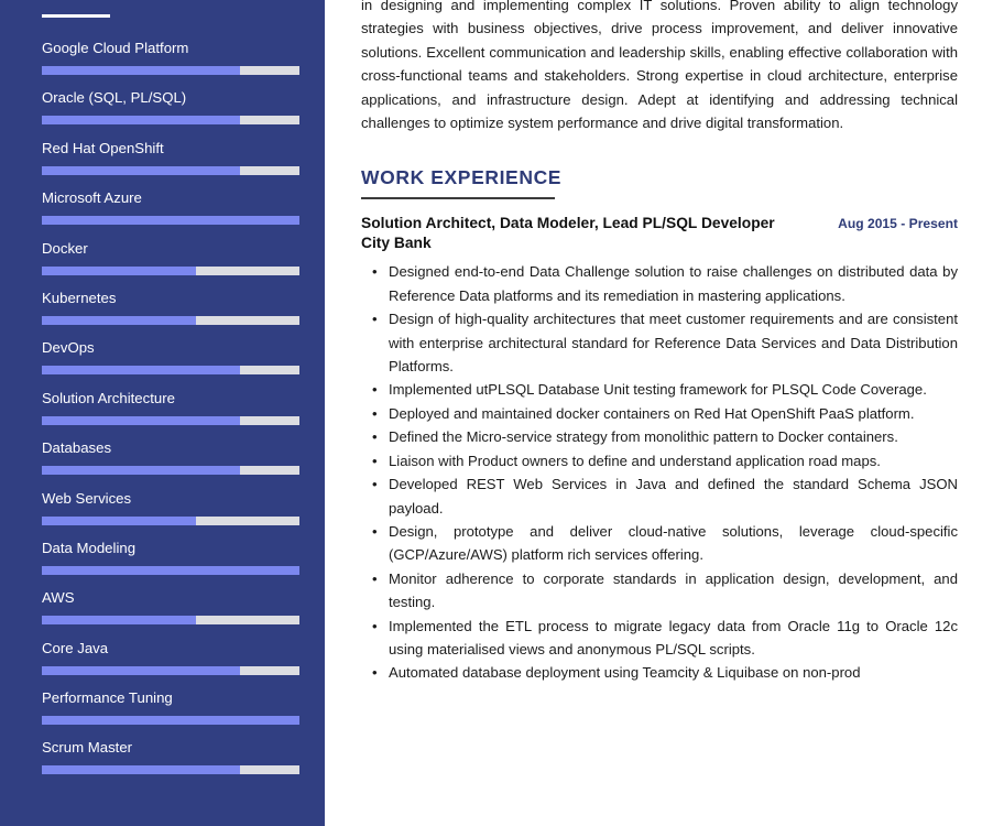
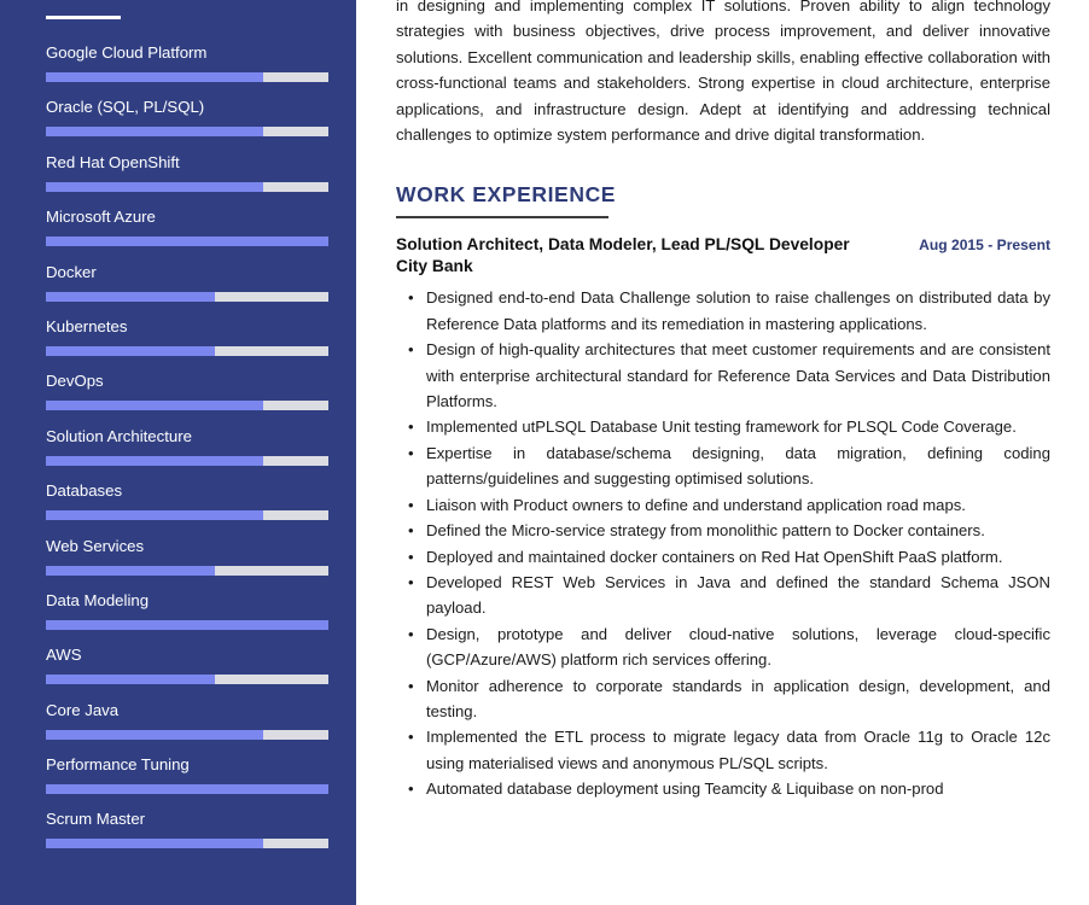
  Google Cloud Platform
  Oracle (SQL, PL/SQL)
  Red Hat OpenShift
  Microsoft Azure
  Docker
  Kubernetes
  DevOps
  Solution Architecture
  Databases
  Web Services
  Data Modeling
  AWS
  Core Java
  Performance Tuning
  Scrum Master
  in designing and implementing complex IT solutions. Proven ability to align technology strategies with business objectives, drive process improvement, and deliver innovative solutions. Excellent communication and leadership skills, enabling effective collaboration with cross-functional teams and stakeholders. Strong expertise in cloud architecture, enterprise applications, and infrastructure design. Adept at identifying and addressing technical challenges to optimize system performance and drive digital transformation.
  WORK EXPERIENCE
  Solution Architect, Data Modeler, Lead PL/SQL Developer
  City Bank
  Aug 2015 - Present
  Designed end-to-end Data Challenge solution to raise challenges on distributed data by Reference Data platforms and its remediation in mastering applications.
  Design of high-quality architectures that meet customer requirements and are consistent with enterprise architectural standard for Reference Data Services and Data Distribution Platforms.
  Implemented utPLSQL Database Unit testing framework for PLSQL Code Coverage.
+ Expertise in database/schema designing, data migration, defining coding patterns/guidelines and suggesting optimised solutions.
- Deployed and maintained docker containers on Red Hat OpenShift PaaS platform.
+ Liaison with Product owners to define and understand application road maps.
  Defined the Micro-service strategy from monolithic pattern to Docker containers.
- Liaison with Product owners to define and understand application road maps.
+ Deployed and maintained docker containers on Red Hat OpenShift PaaS platform.
  Developed REST Web Services in Java and defined the standard Schema JSON payload.
  Design, prototype and deliver cloud-native solutions, leverage cloud-specific (GCP/Azure/AWS) platform rich services offering.
  Monitor adherence to corporate standards in application design, development, and testing.
  Implemented the ETL process to migrate legacy data from Oracle 11g to Oracle 12c using materialised views and anonymous PL/SQL scripts.
  Automated database deployment using Teamcity & Liquibase on non-prod
